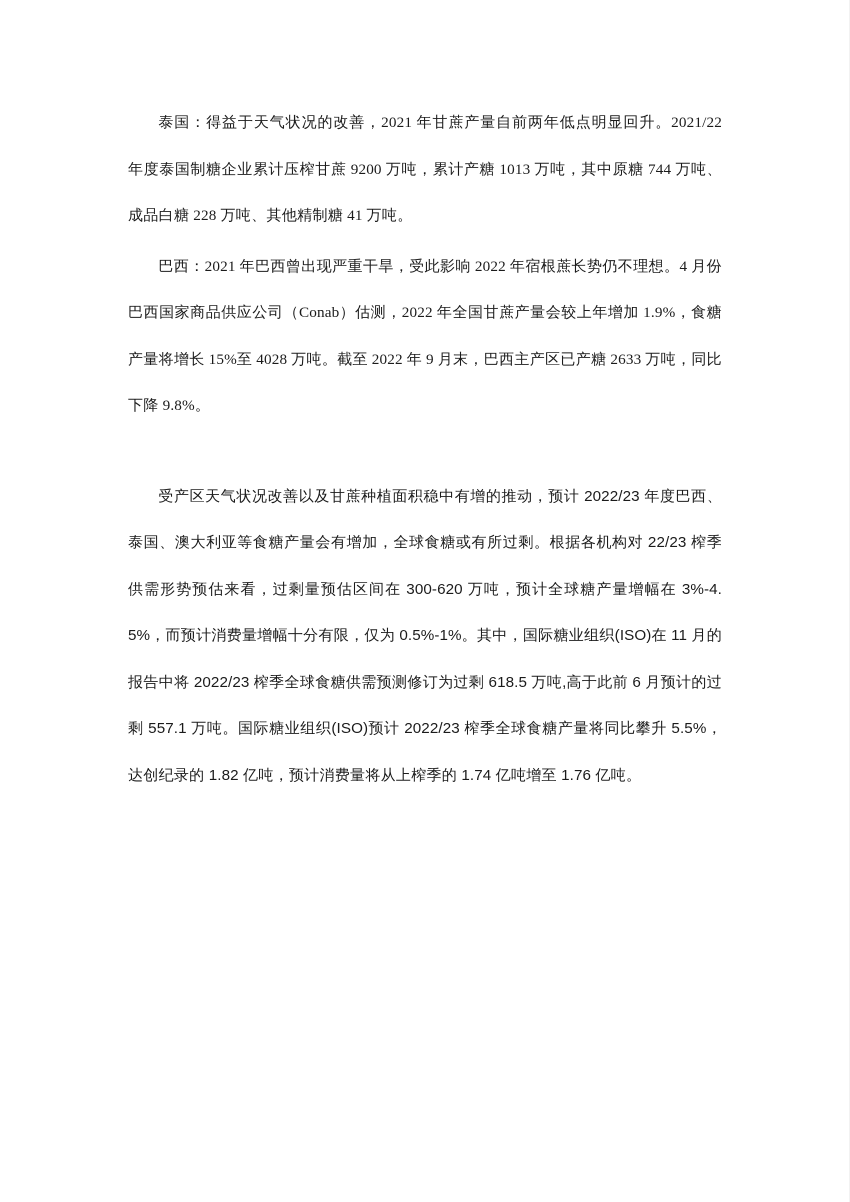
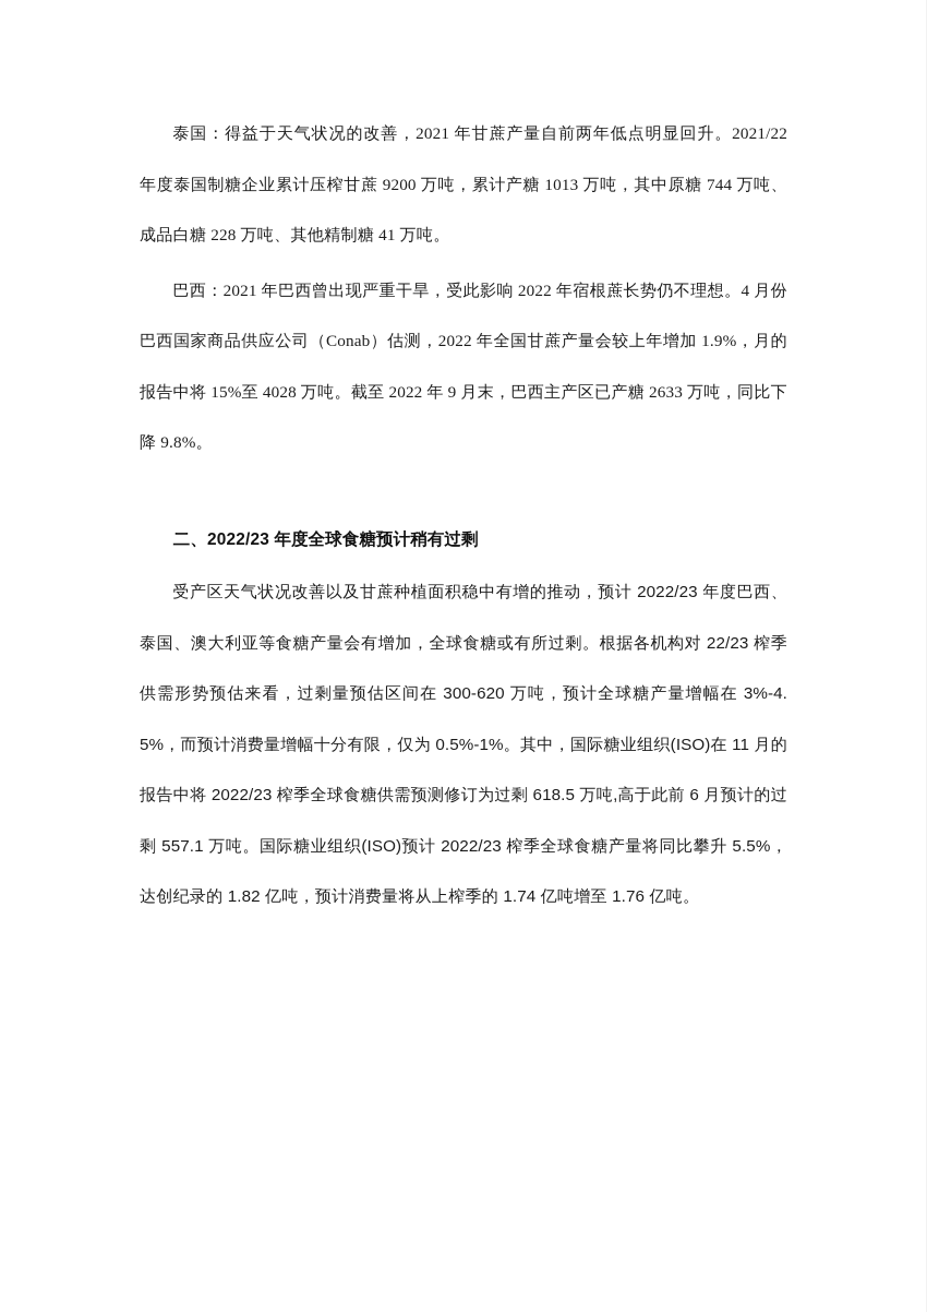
  泰国：得益于天气状况的改善，2021 年甘蔗产量自前两年低点明显回升。2021/22 年度泰国制糖企业累计压榨甘蔗 9200 万吨，累计产糖 1013 万吨，其中原糖 744 万吨、成品白糖 228 万吨、其他精制糖 41 万吨。
- 巴西：2021 年巴西曾出现严重干旱，受此影响 2022 年宿根蔗长势仍不理想。4 月份巴西国家商品供应公司（Conab）估测，2022 年全国甘蔗产量会较上年增加 1.9%，食糖产量将增长 15%至 4028 万吨。截至 2022 年 9 月末，巴西主产区已产糖 2633 万吨，同比下降 9.8%。
+ 巴西：2021 年巴西曾出现严重干旱，受此影响 2022 年宿根蔗长势仍不理想。4 月份巴西国家商品供应公司（Conab）估测，2022 年全国甘蔗产量会较上年增加 1.9%，月的报告中将 15%至 4028 万吨。截至 2022 年 9 月末，巴西主产区已产糖 2633 万吨，同比下降 9.8%。
+ 二、2022/23 年度全球食糖预计稍有过剩
  受产区天气状况改善以及甘蔗种植面积稳中有增的推动，预计 2022/23 年度巴西、泰国、澳大利亚等食糖产量会有增加，全球食糖或有所过剩。根据各机构对 22/23 榨季供需形势预估来看，过剩量预估区间在 300-620 万吨，预计全球糖产量增幅在 3%-4.5%，而预计消费量增幅十分有限，仅为 0.5%-1%。其中，国际糖业组织(ISO)在 11 月的报告中将 2022/23 榨季全球食糖供需预测修订为过剩 618.5 万吨,高于此前 6 月预计的过剩 557.1 万吨。国际糖业组织(ISO)预计 2022/23 榨季全球食糖产量将同比攀升 5.5%，达创纪录的 1.82 亿吨，预计消费量将从上榨季的 1.74 亿吨增至 1.76 亿吨。
